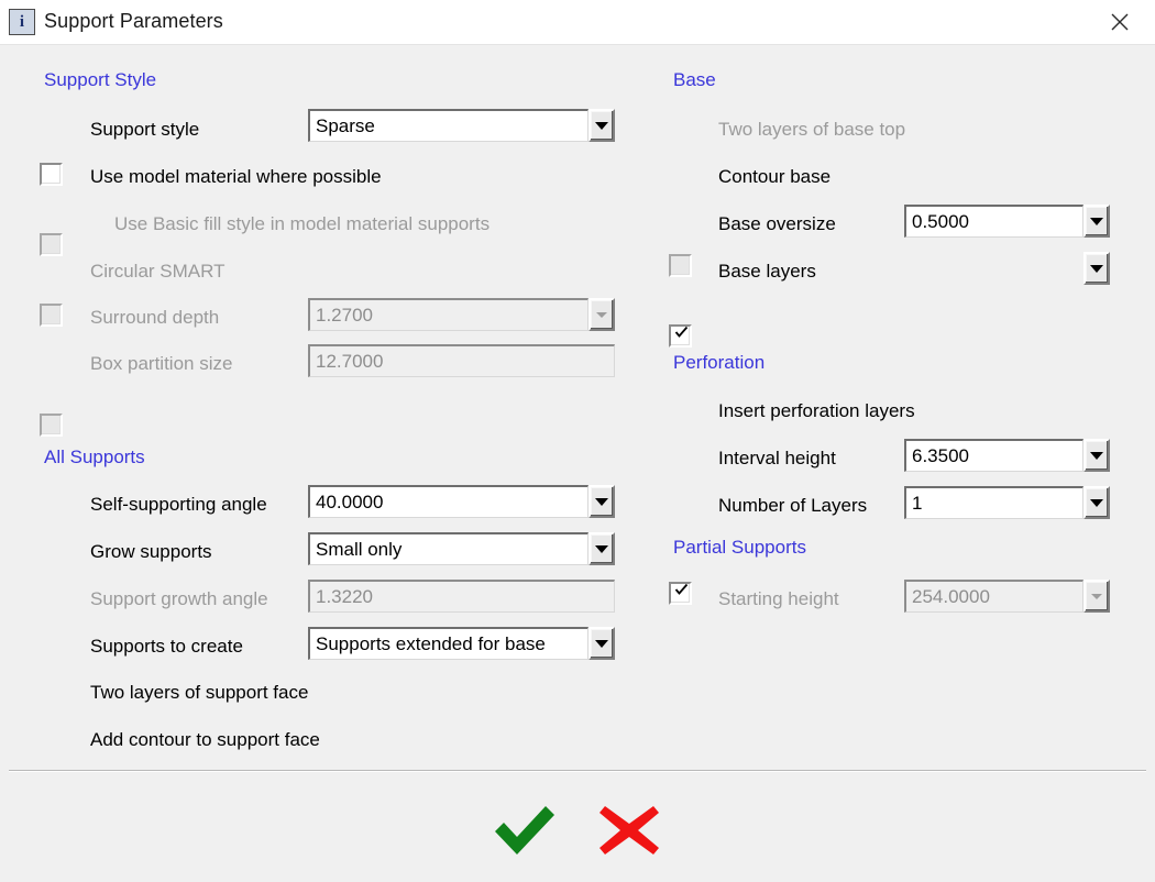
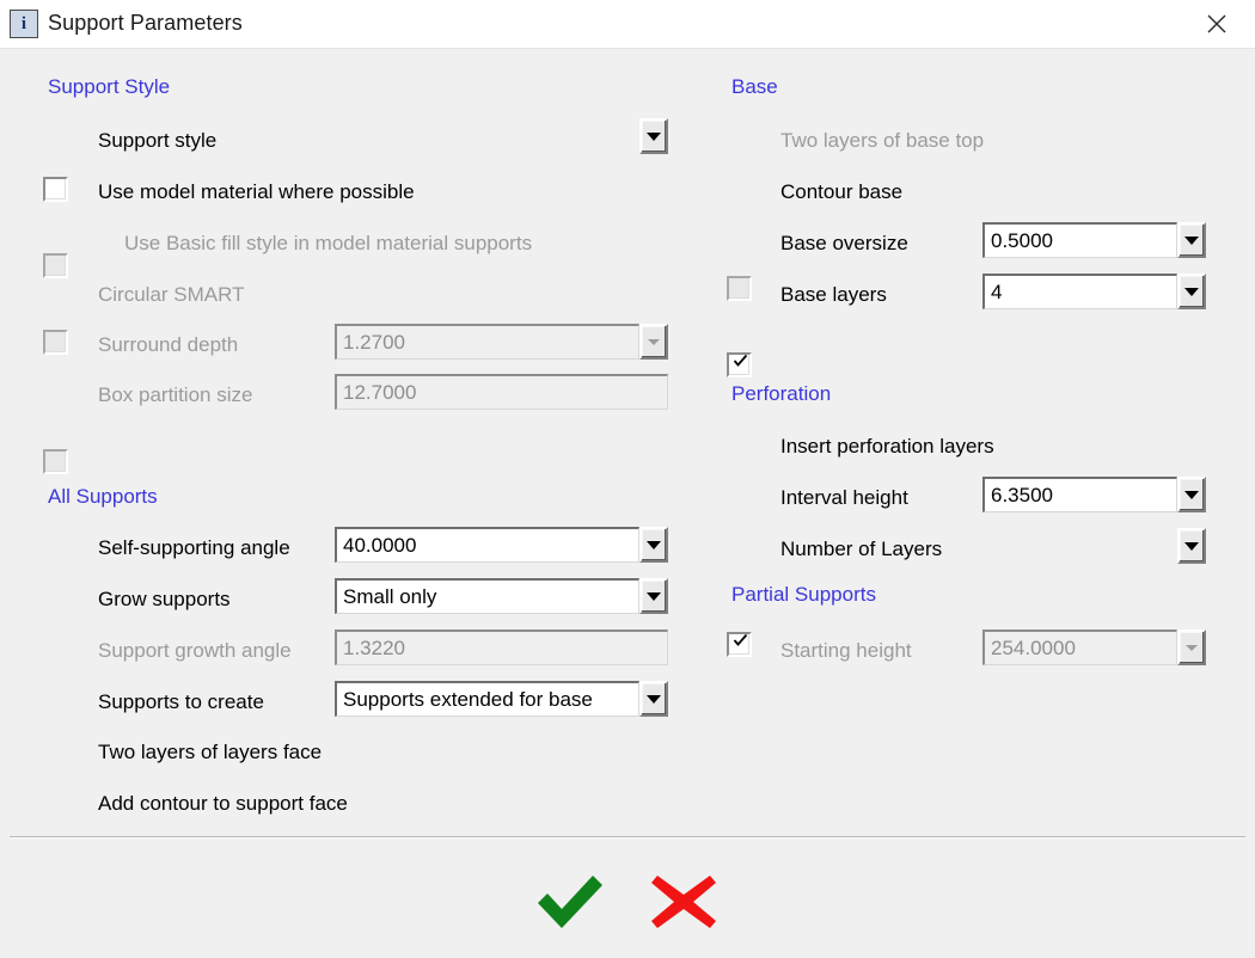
  i
  Support Parameters
  Support Style
  Support style
- Sparse
  Use model material where possible
  Use Basic fill style in model material supports
  Circular SMART
  Surround depth
  1.2700
  Box partition size
  12.7000
  All Supports
  Self-supporting angle
  40.0000
  Grow supports
  Small only
  Support growth angle
  1.3220
  Supports to create
  Supports extended for base
- Two layers of support face
+ Two layers of layers face
  Add contour to support face
  Base
  Two layers of base top
  Contour base
  Base oversize
  0.5000
  Base layers
+ 4
  Perforation
  Insert perforation layers
  Interval height
  6.3500
  Number of Layers
- 1
  Partial Supports
  Starting height
  254.0000
